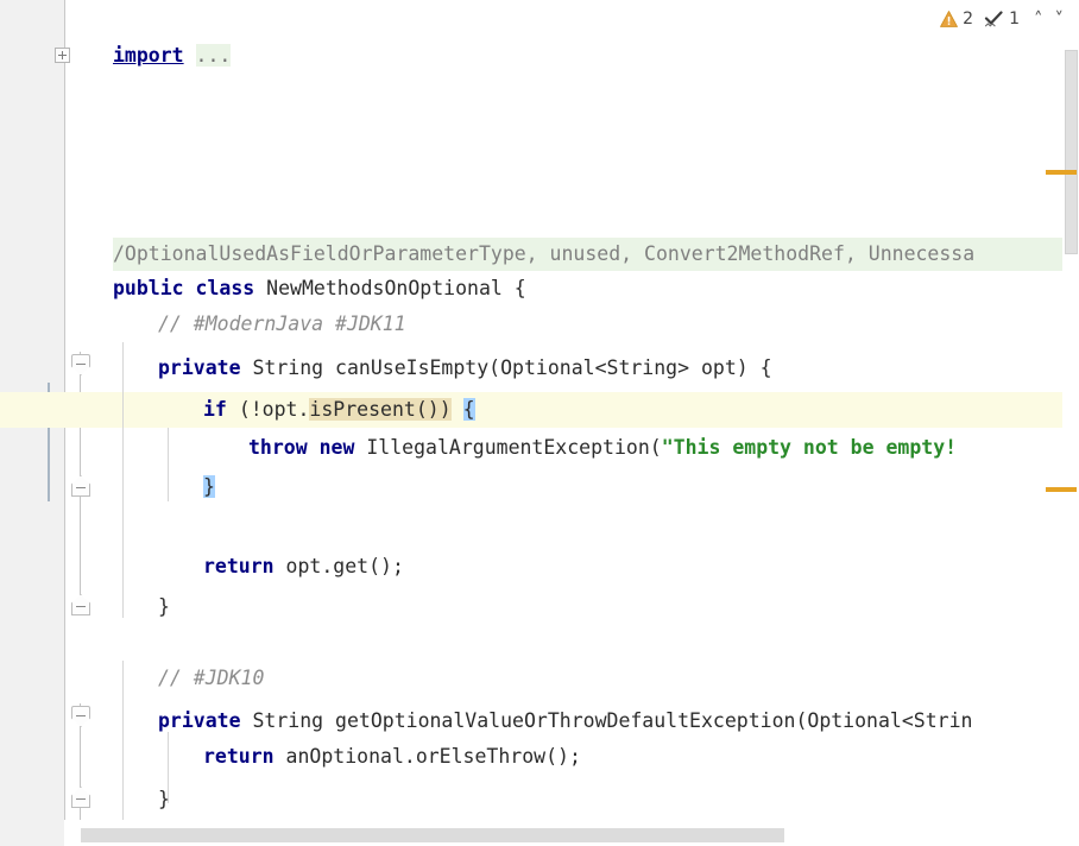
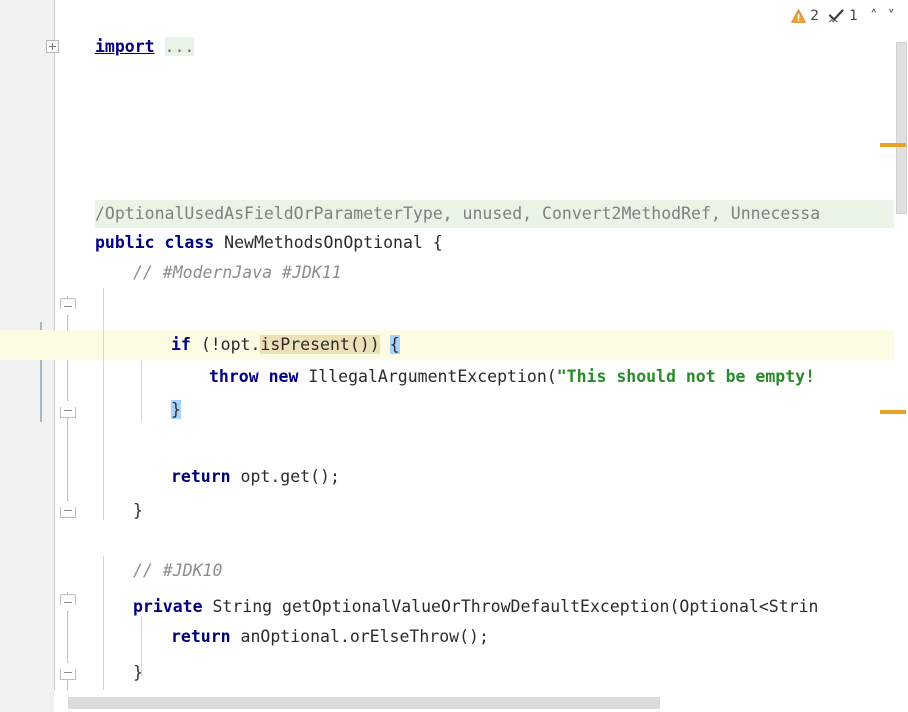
  import ...
  /OptionalUsedAsFieldOrParameterType, unused, Convert2MethodRef, Unnecessa
  public class NewMethodsOnOptional {
  // #ModernJava #JDK11
- private String canUseIsEmpty(Optional<String> opt) {
  if (!opt.isPresent()) {
- throw new IllegalArgumentException("This empty not be empty!
+ throw new IllegalArgumentException("This should not be empty!
  }
  return opt.get();
  }
  // #JDK10
  private String getOptionalValueOrThrowDefaultException(Optional<Strin
  return anOptional.orElseThrow();
  }
  2
  1
  ˄
  ˅
